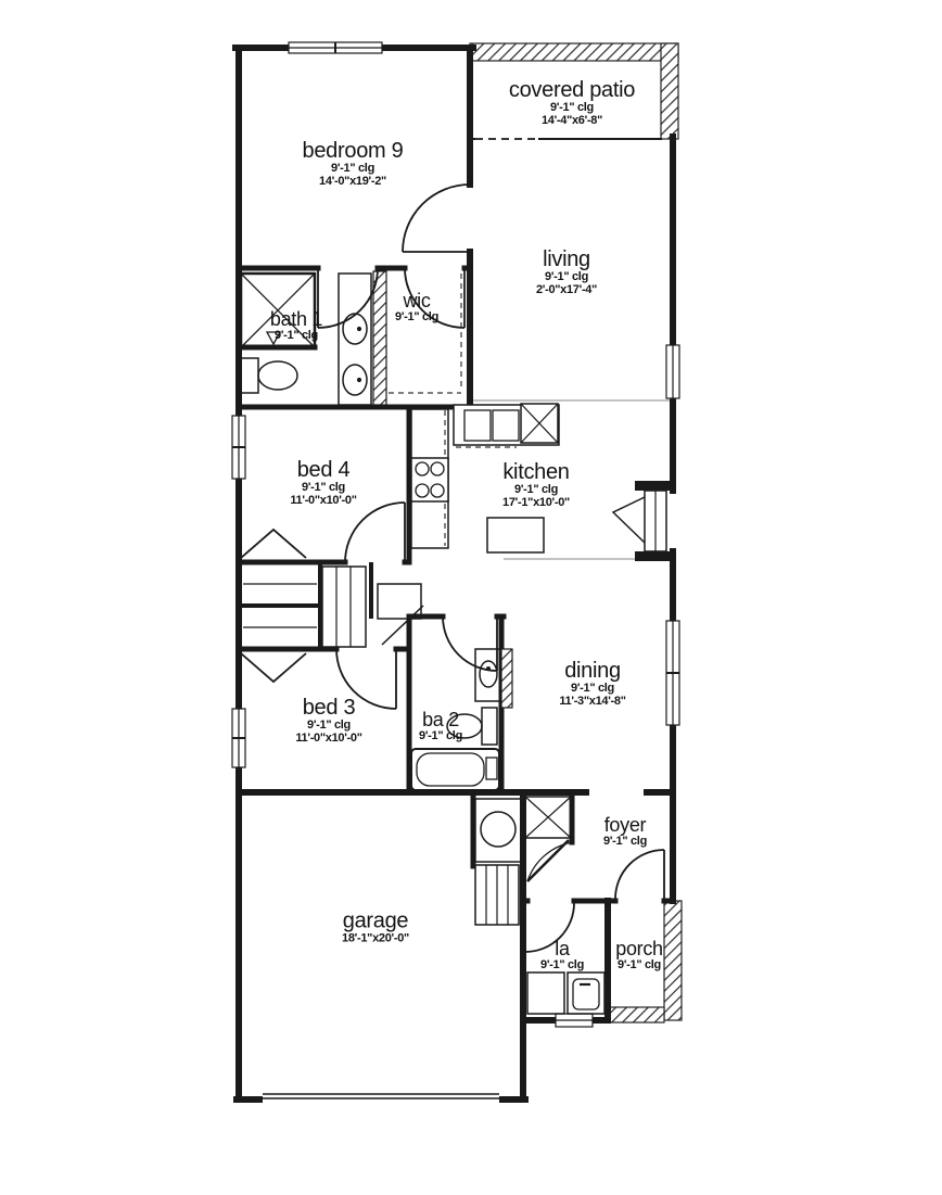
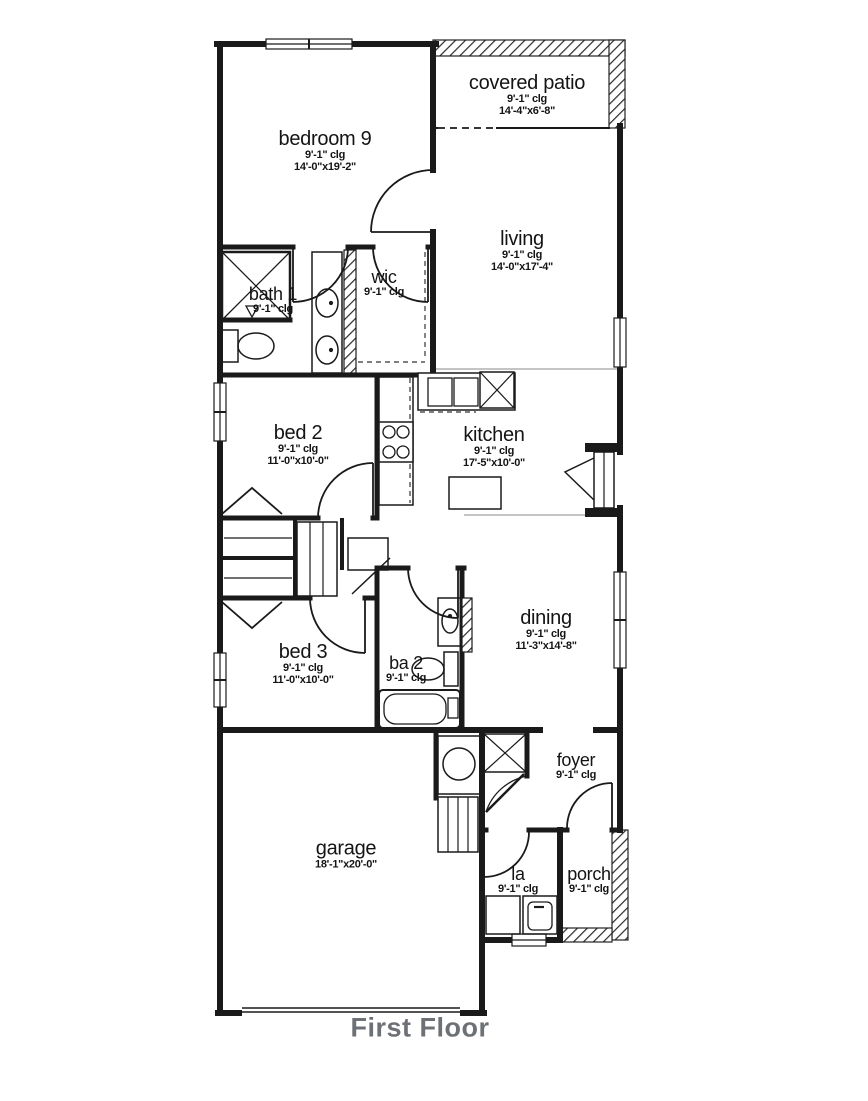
  bedroom 9
  9'-1" clg
  14'-0"x19'-2"
  covered patio
  9'-1" clg
  14'-4"x6'-8"
  living
  9'-1" clg
- 2'-0"x17'-4"
+ 14'-0"x17'-4"
  bath 1
  9'-1" clg
  wic
  9'-1" clg
- bed 4
+ bed 2
  9'-1" clg
  11'-0"x10'-0"
  kitchen
  9'-1" clg
- 17'-1"x10'-0"
+ 17'-5"x10'-0"
  dining
  9'-1" clg
  11'-3"x14'-8"
  bed 3
  9'-1" clg
  11'-0"x10'-0"
  ba 2
  9'-1" clg
  garage
  18'-1"x20'-0"
  foyer
  9'-1" clg
  la
  9'-1" clg
  porch
  9'-1" clg
+ First Floor
